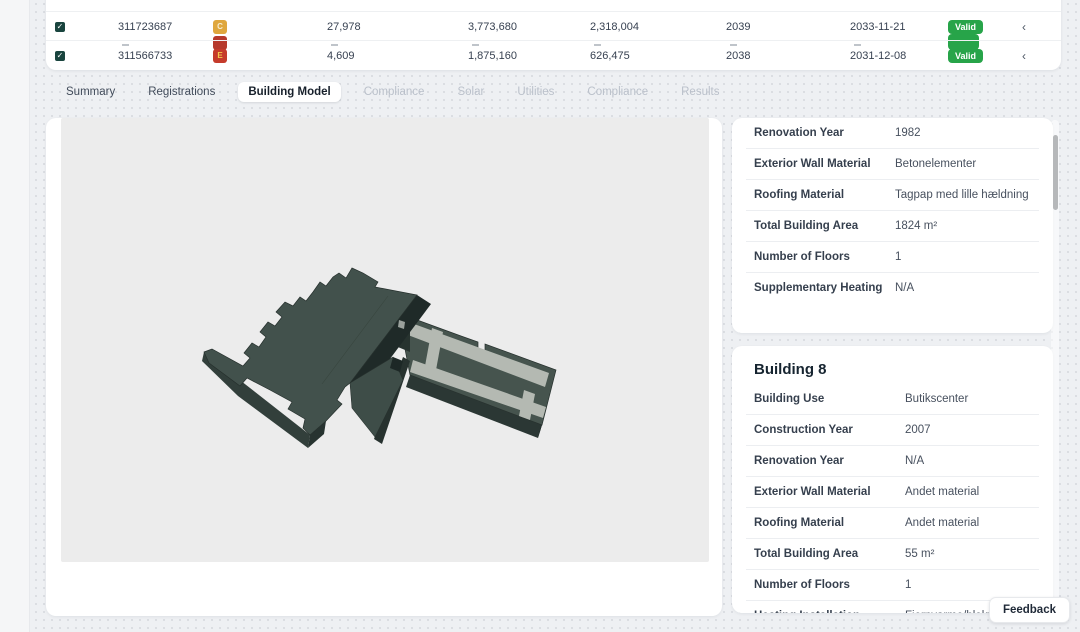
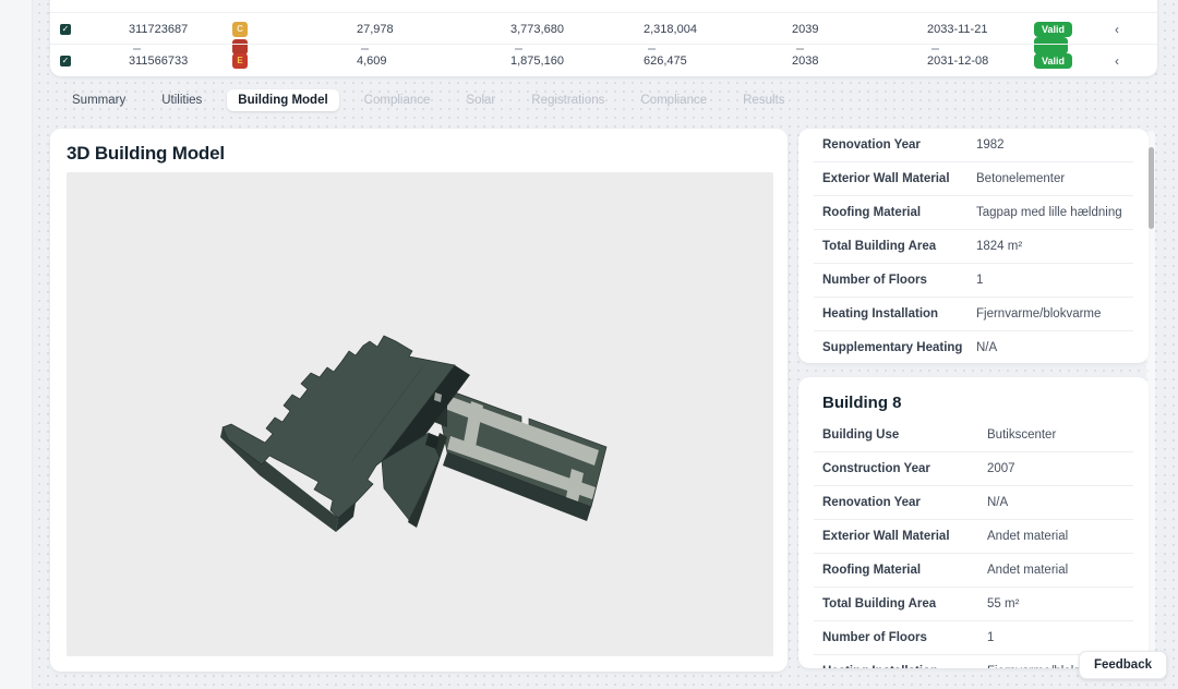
  ✓
  311723687
  C
  27,978
  3,773,680
  2,318,004
  2039
  2033-11-21
  Valid
  ‹
  ✓
  311566733
  E
  4,609
  1,875,160
  626,475
  2038
  2031-12-08
  Valid
  ‹
  Summary
- Registrations
+ Utilities
  Building Model
  Compliance
  Solar
- Utilities
+ Registrations
  Compliance
  Results
+ 3D Building Model
  Renovation Year
  1982
  Exterior Wall Material
  Betonelementer
  Roofing Material
  Tagpap med lille hældning
  Total Building Area
  1824 m²
  Number of Floors
  1
+ Heating Installation
+ Fjernvarme/blokvarme
  Supplementary Heating
  N/A
  Building 8
  Building Use
  Butikscenter
  Construction Year
  2007
  Renovation Year
  N/A
  Exterior Wall Material
  Andet material
  Roofing Material
  Andet material
  Total Building Area
  55 m²
  Number of Floors
  1
  Feedback
